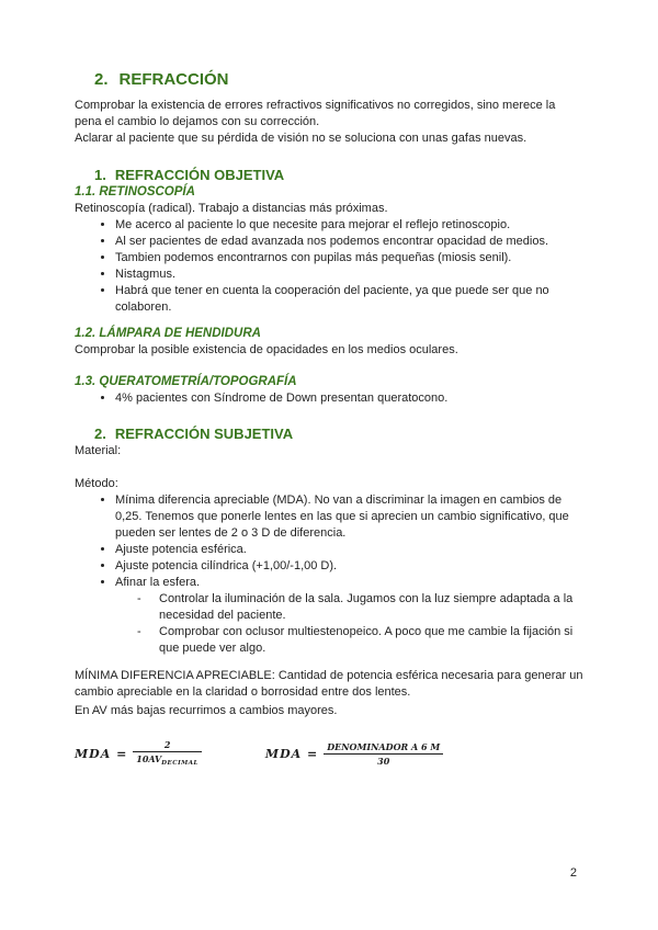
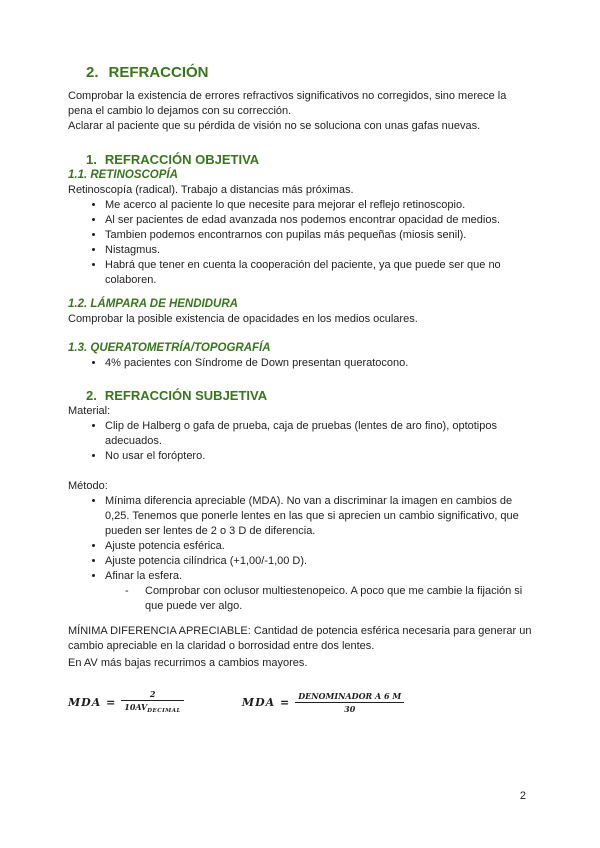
  2. REFRACCIÓN
  Comprobar la existencia de errores refractivos significativos no corregidos, sino merece la pena el cambio lo dejamos con su corrección.
  Aclarar al paciente que su pérdida de visión no se soluciona con unas gafas nuevas.
  1. REFRACCIÓN OBJETIVA
  1.1. RETINOSCOPÍA
  Retinoscopía (radical). Trabajo a distancias más próximas.
  Me acerco al paciente lo que necesite para mejorar el reflejo retinoscopio.
  Al ser pacientes de edad avanzada nos podemos encontrar opacidad de medios.
  Tambien podemos encontrarnos con pupilas más pequeñas (miosis senil).
  Nistagmus.
  Habrá que tener en cuenta la cooperación del paciente, ya que puede ser que no colaboren.
  1.2. LÁMPARA DE HENDIDURA
  Comprobar la posible existencia de opacidades en los medios oculares.
  1.3. QUERATOMETRÍA/TOPOGRAFÍA
  4% pacientes con Síndrome de Down presentan queratocono.
  2. REFRACCIÓN SUBJETIVA
  Material:
+ Clip de Halberg o gafa de prueba, caja de pruebas (lentes de aro fino), optotipos adecuados.
+ No usar el foróptero.
  Método:
  Mínima diferencia apreciable (MDA). No van a discriminar la imagen en cambios de 0,25. Tenemos que ponerle lentes en las que si aprecien un cambio significativo, que pueden ser lentes de 2 o 3 D de diferencia.
  Ajuste potencia esférica.
  Ajuste potencia cilíndrica (+1,00/-1,00 D).
  Afinar la esfera.
- Controlar la iluminación de la sala. Jugamos con la luz siempre adaptada a la necesidad del paciente.
  Comprobar con oclusor multiestenopeico. A poco que me cambie la fijación si que puede ver algo.
  MÍNIMA DIFERENCIA APRECIABLE: Cantidad de potencia esférica necesaria para generar un cambio apreciable en la claridad o borrosidad entre dos lentes.
  En AV más bajas recurrimos a cambios mayores.
  MDA =
  2
  MDA =
  DENOMINADOR A 6 M
  30
  2
